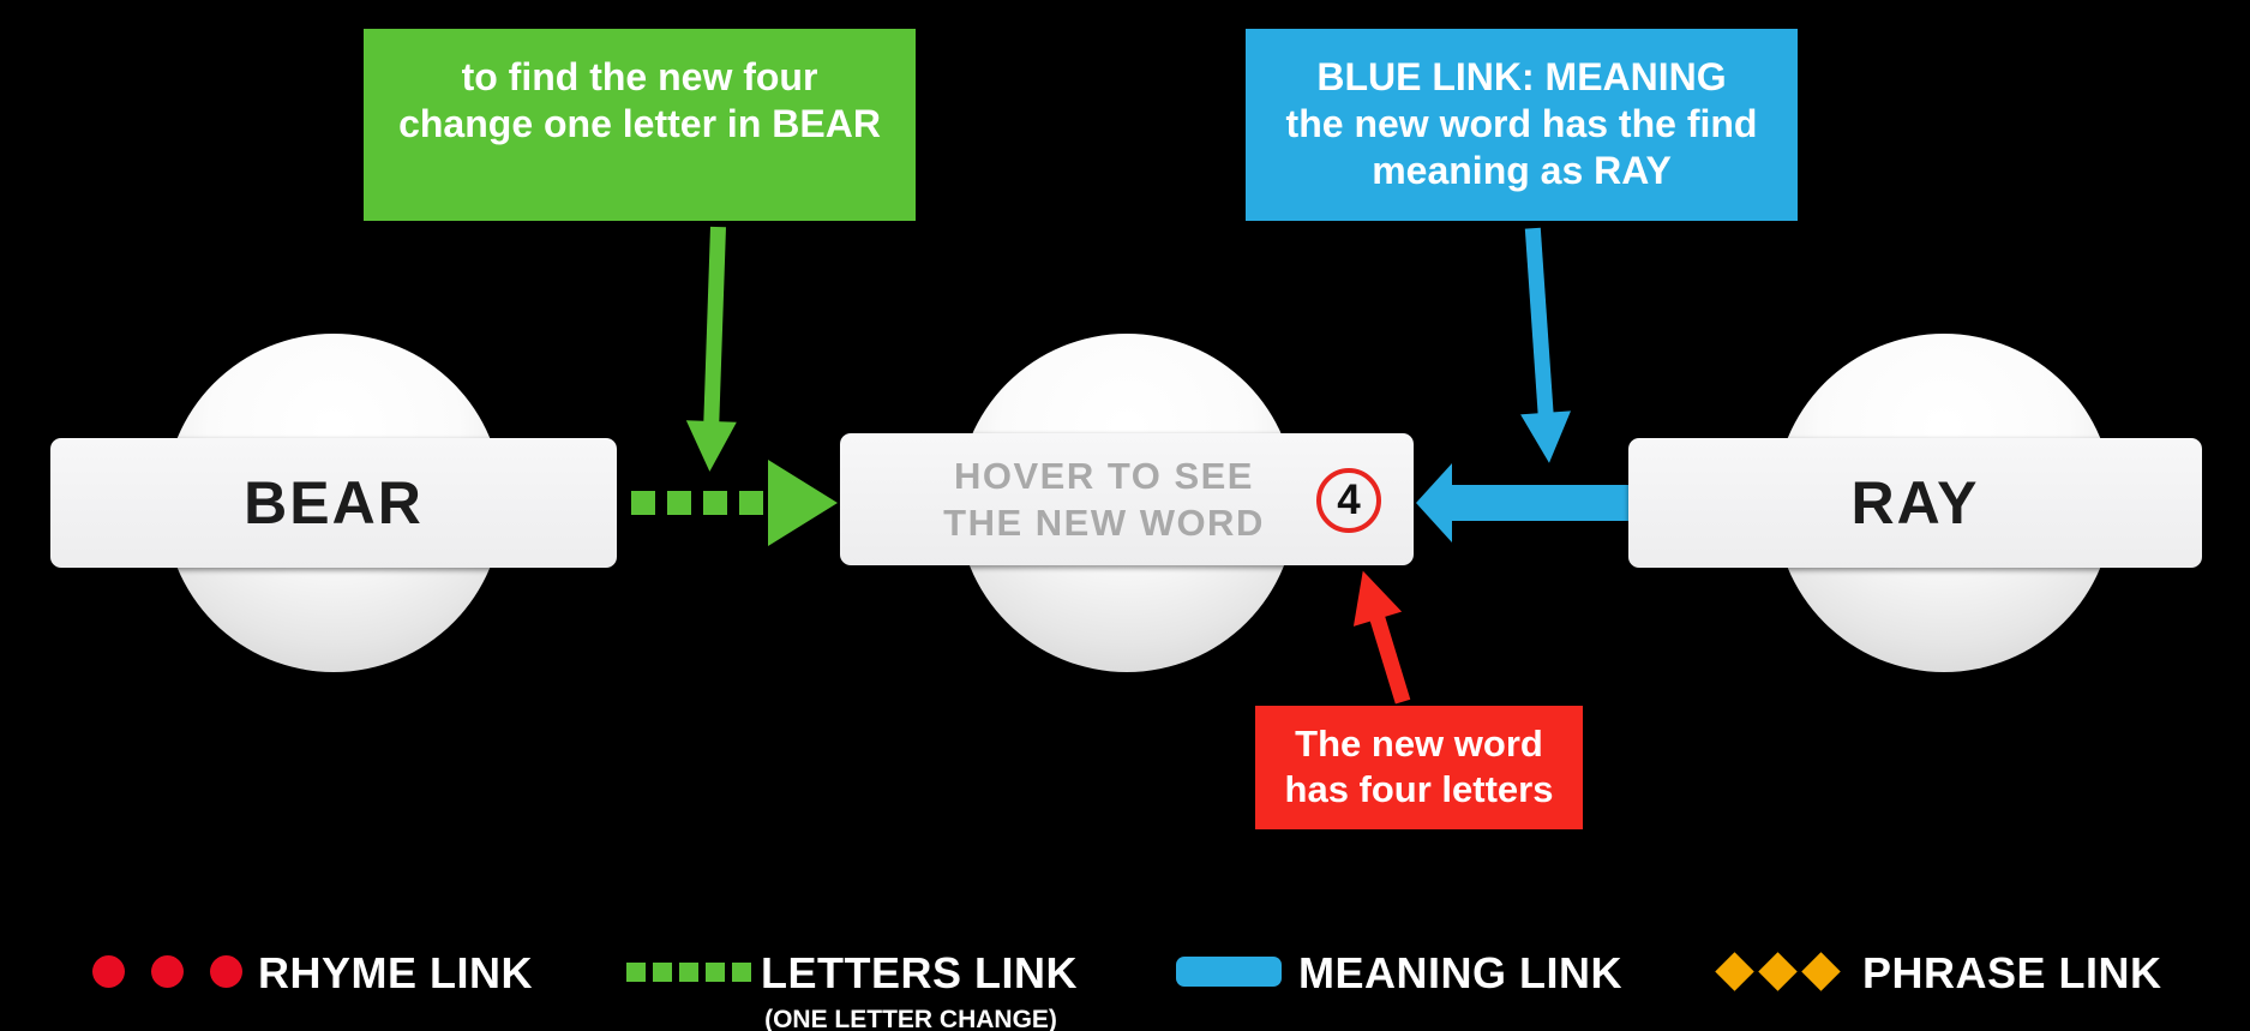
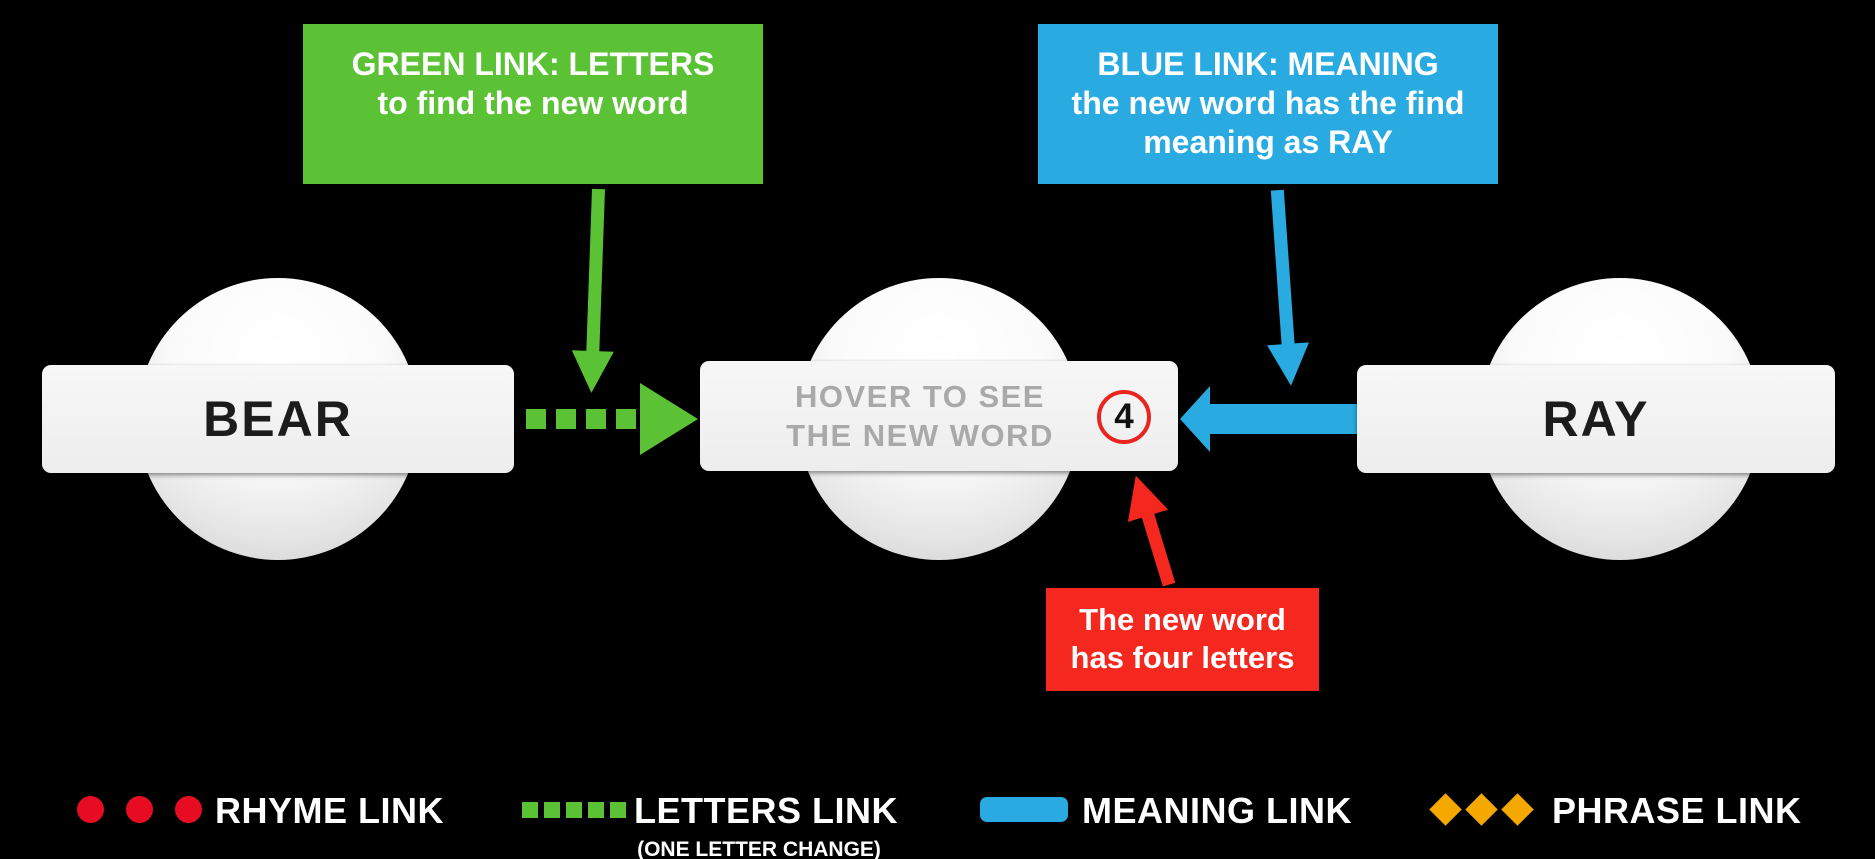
+ GREEN LINK: LETTERS
- to find the new four
+ to find the new word
- change one letter in BEAR
  BLUE LINK: MEANING
  the new word has the find
  meaning as RAY
  The new word
  has four letters
  BEAR
  HOVER TO SEE
  THE NEW WORD
  4
  RAY
  RHYME LINK
  LETTERS LINK
  (ONE LETTER CHANGE)
  MEANING LINK
  PHRASE LINK
